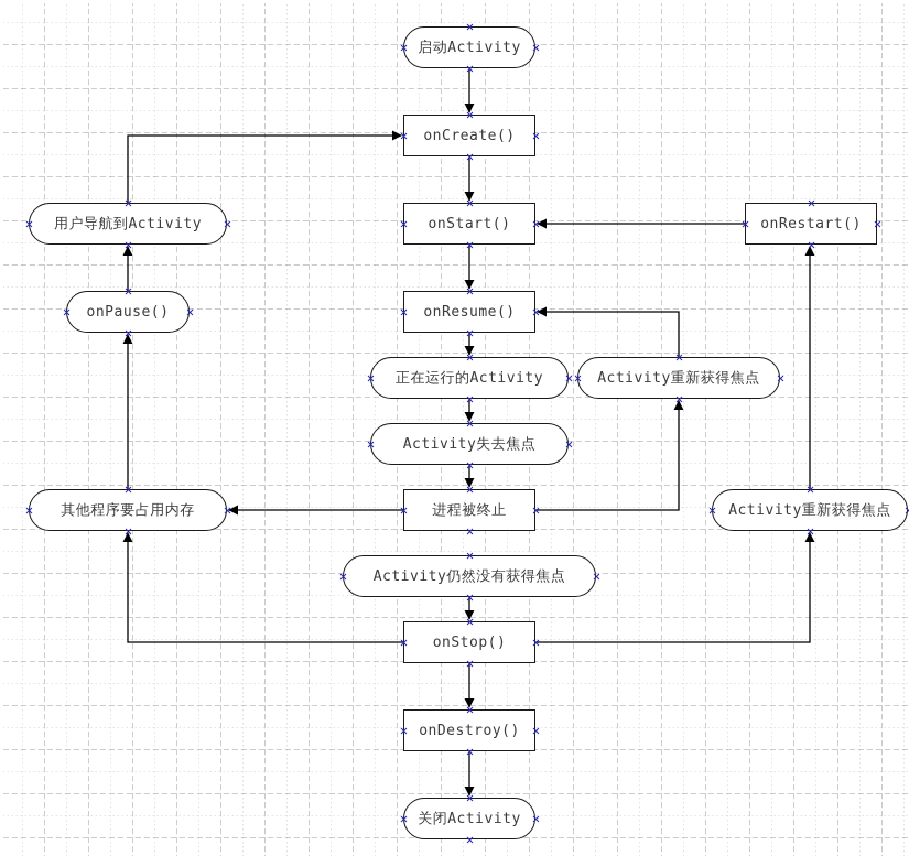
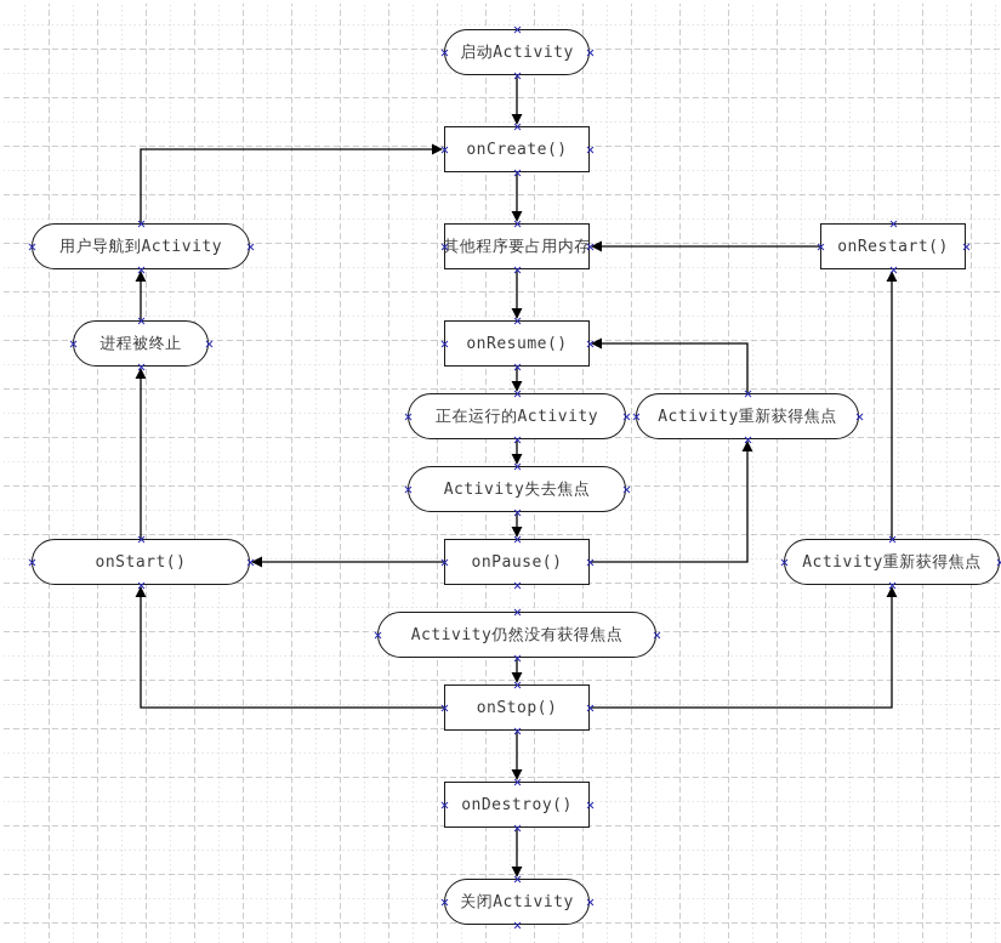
  启动Activity
  onCreate()
  用户导航到Activity
- onStart()
+ 其他程序要占用内存
  onRestart()
- onPause()
+ 进程被终止
  onResume()
  正在运行的Activity
  Activity重新获得焦点
  Activity失去焦点
- 其他程序要占用内存
+ onStart()
- 进程被终止
+ onPause()
  Activity重新获得焦点
  Activity仍然没有获得焦点
  onStop()
  onDestroy()
  关闭Activity
